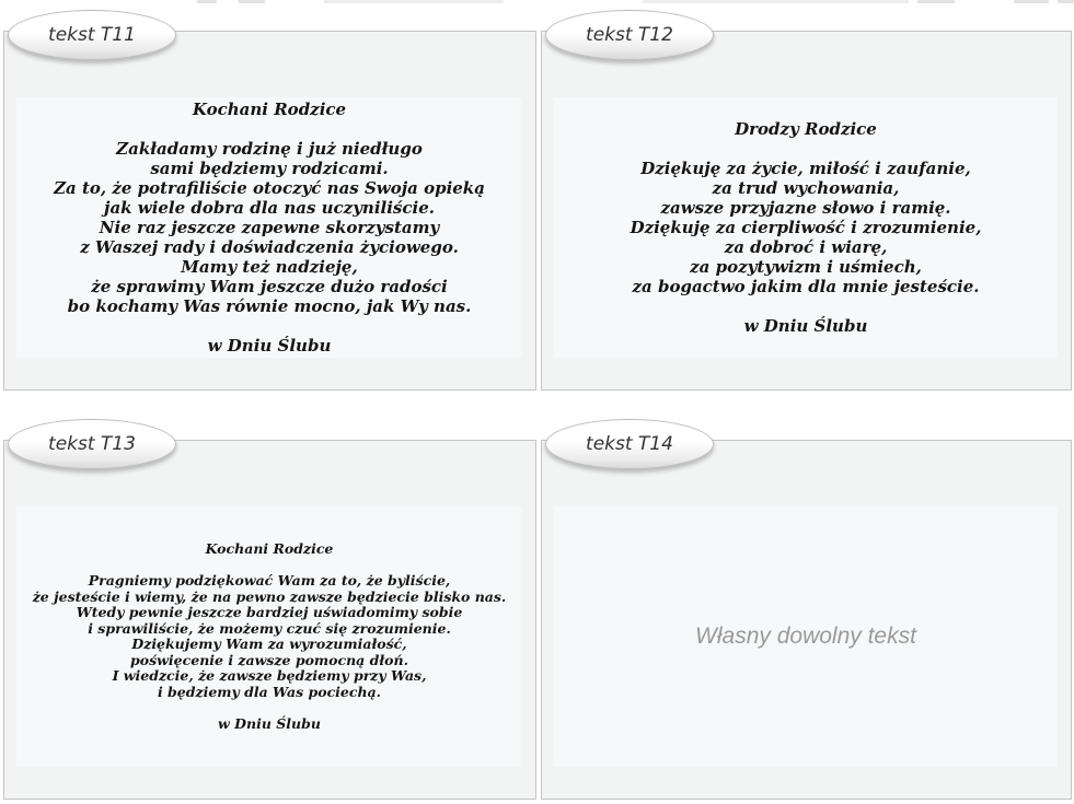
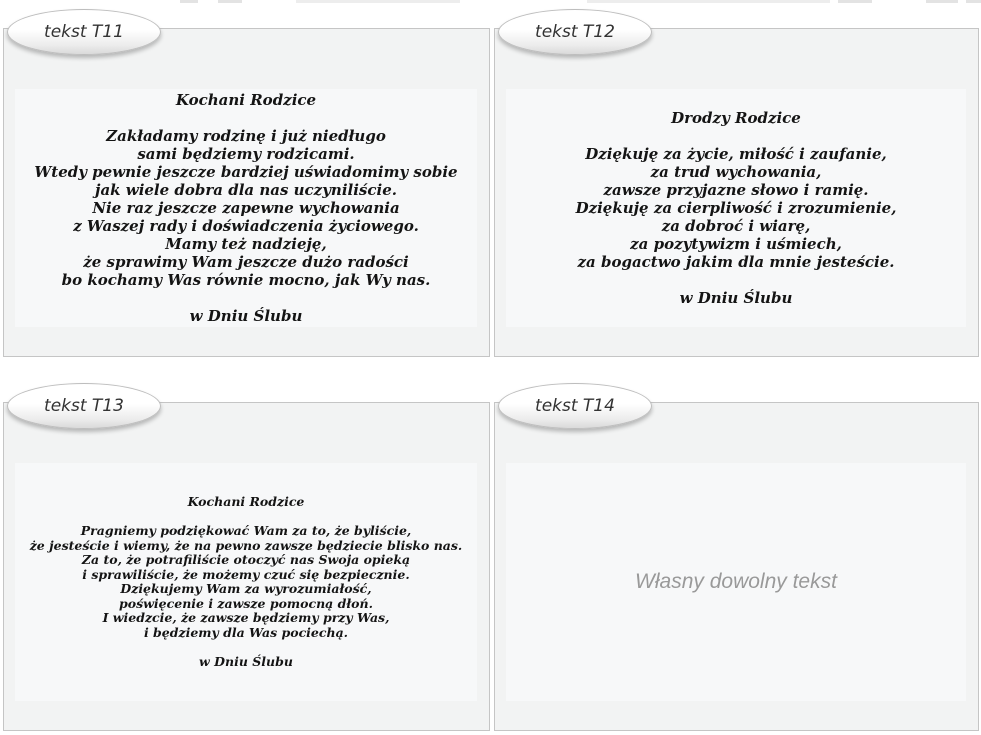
  Kochani Rodzice
  Zakładamy rodzinę i już niedługo
  sami będziemy rodzicami.
- Za to, że potrafiliście otoczyć nas Swoja opieką
+ Wtedy pewnie jeszcze bardziej uświadomimy sobie
  jak wiele dobra dla nas uczyniliście.
- Nie raz jeszcze zapewne skorzystamy
+ Nie raz jeszcze zapewne wychowania
  z Waszej rady i doświadczenia życiowego.
  Mamy też nadzieję,
  że sprawimy Wam jeszcze dużo radości
  bo kochamy Was równie mocno, jak Wy nas.
  w Dniu Ślubu
  tekst T11
  Drodzy Rodzice
  Dziękuję za życie, miłość i zaufanie,
  za trud wychowania,
  zawsze przyjazne słowo i ramię.
  Dziękuję za cierpliwość i zrozumienie,
  za dobroć i wiarę,
  za pozytywizm i uśmiech,
  za bogactwo jakim dla mnie jesteście.
  w Dniu Ślubu
  tekst T12
  Kochani Rodzice
  Pragniemy podziękować Wam za to, że byliście,
  że jesteście i wiemy, że na pewno zawsze będziecie blisko nas.
- Wtedy pewnie jeszcze bardziej uświadomimy sobie
+ Za to, że potrafiliście otoczyć nas Swoja opieką
- i sprawiliście, że możemy czuć się zrozumienie.
+ i sprawiliście, że możemy czuć się bezpiecznie.
  Dziękujemy Wam za wyrozumiałość,
  poświęcenie i zawsze pomocną dłoń.
  I wiedzcie, że zawsze będziemy przy Was,
  i będziemy dla Was pociechą.
  w Dniu Ślubu
  tekst T13
  Własny dowolny tekst
  tekst T14
